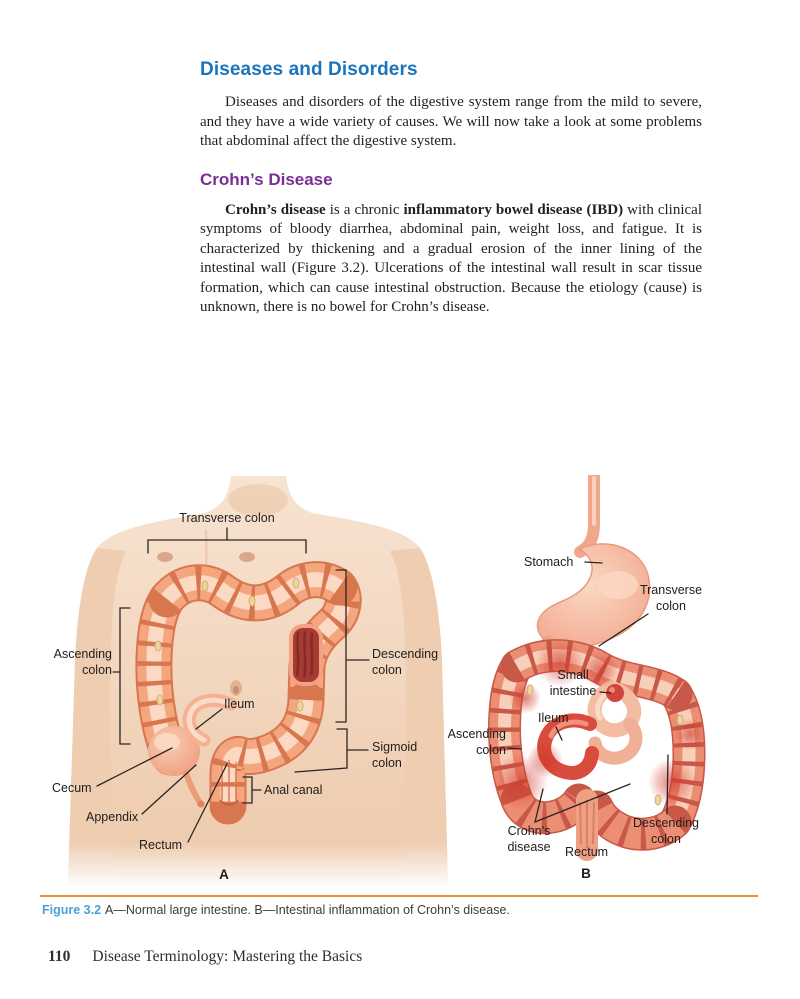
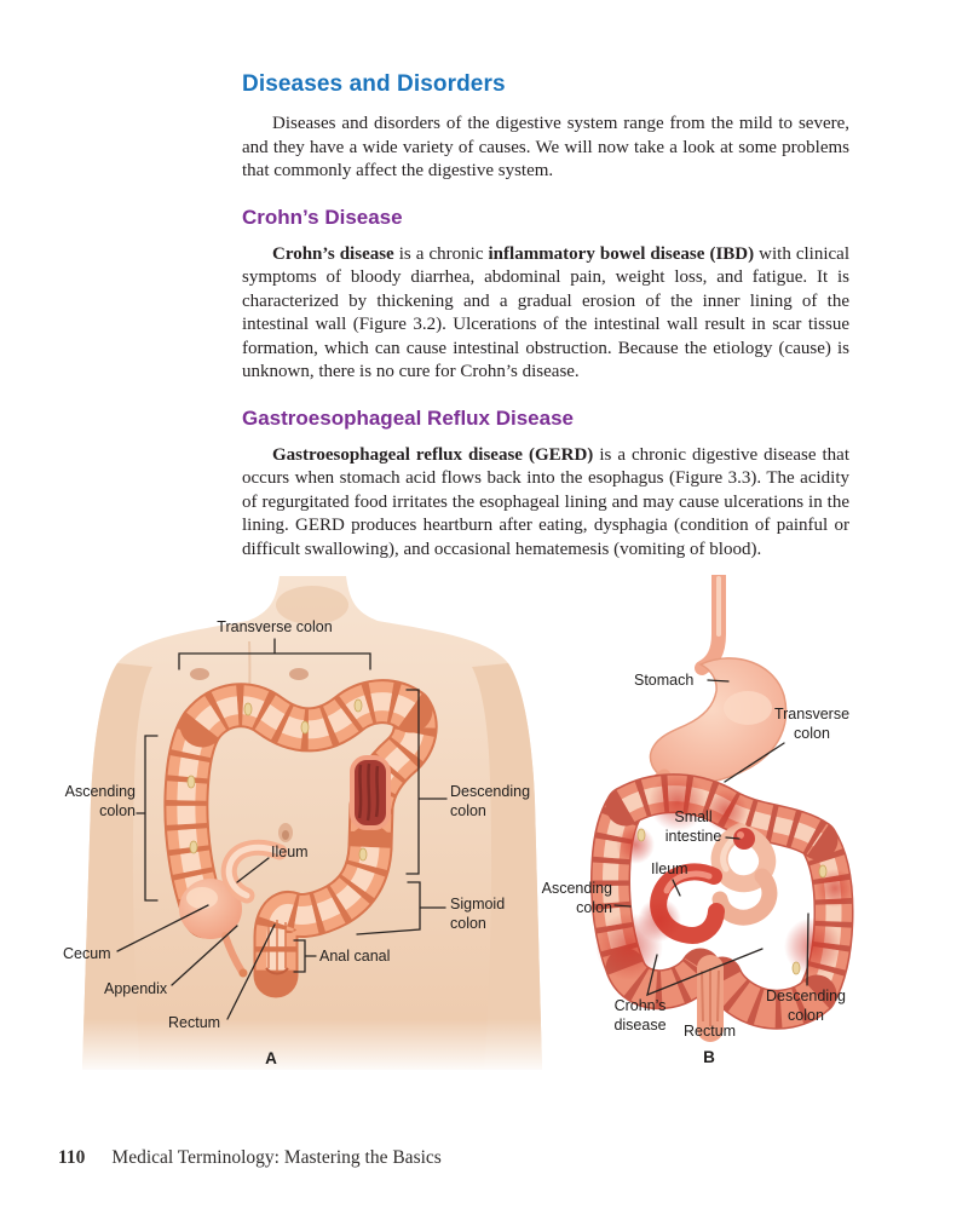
  Diseases and Disorders
- Diseases and disorders of the digestive system range from the mild to severe, and they have a wide variety of causes. We will now take a look at some problems that abdominal affect the digestive system.
+ Diseases and disorders of the digestive system range from the mild to severe, and they have a wide variety of causes. We will now take a look at some problems that commonly affect the digestive system.
  Crohn’s Disease
- Crohn’s disease is a chronic inflammatory bowel disease (IBD) with clinical symptoms of bloody diarrhea, abdominal pain, weight loss, and fatigue. It is characterized by thickening and a gradual erosion of the inner lining of the intestinal wall (Figure 3.2). Ulcerations of the intestinal wall result in scar tissue formation, which can cause intestinal obstruction. Because the etiology (cause) is unknown, there is no bowel for Crohn’s disease.
+ Crohn’s disease is a chronic inflammatory bowel disease (IBD) with clinical symptoms of bloody diarrhea, abdominal pain, weight loss, and fatigue. It is characterized by thickening and a gradual erosion of the inner lining of the intestinal wall (Figure 3.2). Ulcerations of the intestinal wall result in scar tissue formation, which can cause intestinal obstruction. Because the etiology (cause) is unknown, there is no cure for Crohn’s disease.
+ Gastroesophageal Reflux Disease
+ Gastroesophageal reflux disease (GERD) is a chronic digestive disease that occurs when stomach acid flows back into the esophagus (Figure 3.3). The acidity of regurgitated food irritates the esophageal lining and may cause ulcerations in the lining. GERD produces heartburn after eating, dysphagia (condition of painful or difficult swallowing), and occasional hematemesis (vomiting of blood).
  Transverse colon
  Ascending colon
  Ileum
  Descending colon
  Sigmoid colon
  Anal canal
  Cecum
  Appendix
  Rectum
  A
  Stomach
  Transverse colon
  Small intestine
  Ileum
  Ascending colon
  Crohn’s disease
  Rectum
  Descending colon
  B
- Figure 3.2 A—Normal large intestine. B—Intestinal inflammation of Crohn’s disease.
- 110 Disease Terminology: Mastering the Basics
+ 110 Medical Terminology: Mastering the Basics
